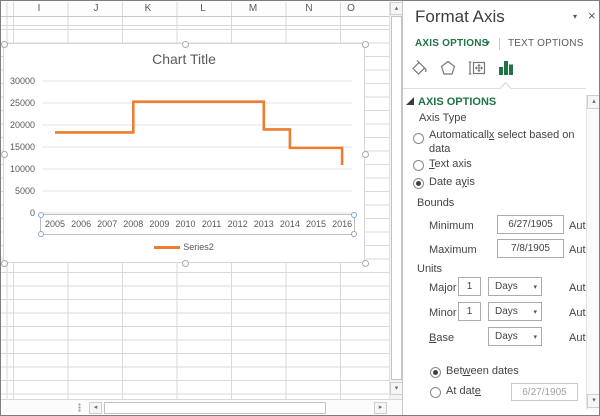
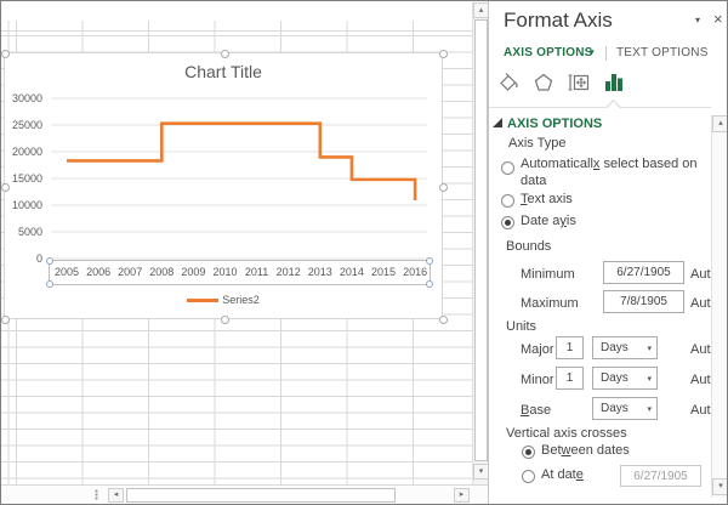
- I
- J
- K
- L
- M
- N
- O
  Chart Title
  0
  5000
  10000
  15000
  20000
  25000
  30000
  2005
  2006
  2007
  2008
  2009
  2010
  2011
  2012
  2013
  2014
  2015
  2016
  Series2
  Format Axis
  ▾
  ×
  AXIS OPTIONS
  TEXT OPTIONS
  AXIS OPTIONS
  Axis Type
  Automaticallx select based on data
  Text axis
  Date ayis
  Bounds
  Minimum
  6/27/1905
  Aut
  Maximum
  7/8/1905
  Aut
  Units
  Major
  1
  Days
  Aut
  Minor
  1
  Days
  Aut
  Base
  Days
  Aut
+ Vertical axis crosses
  Between dates
  At date
  6/27/1905
